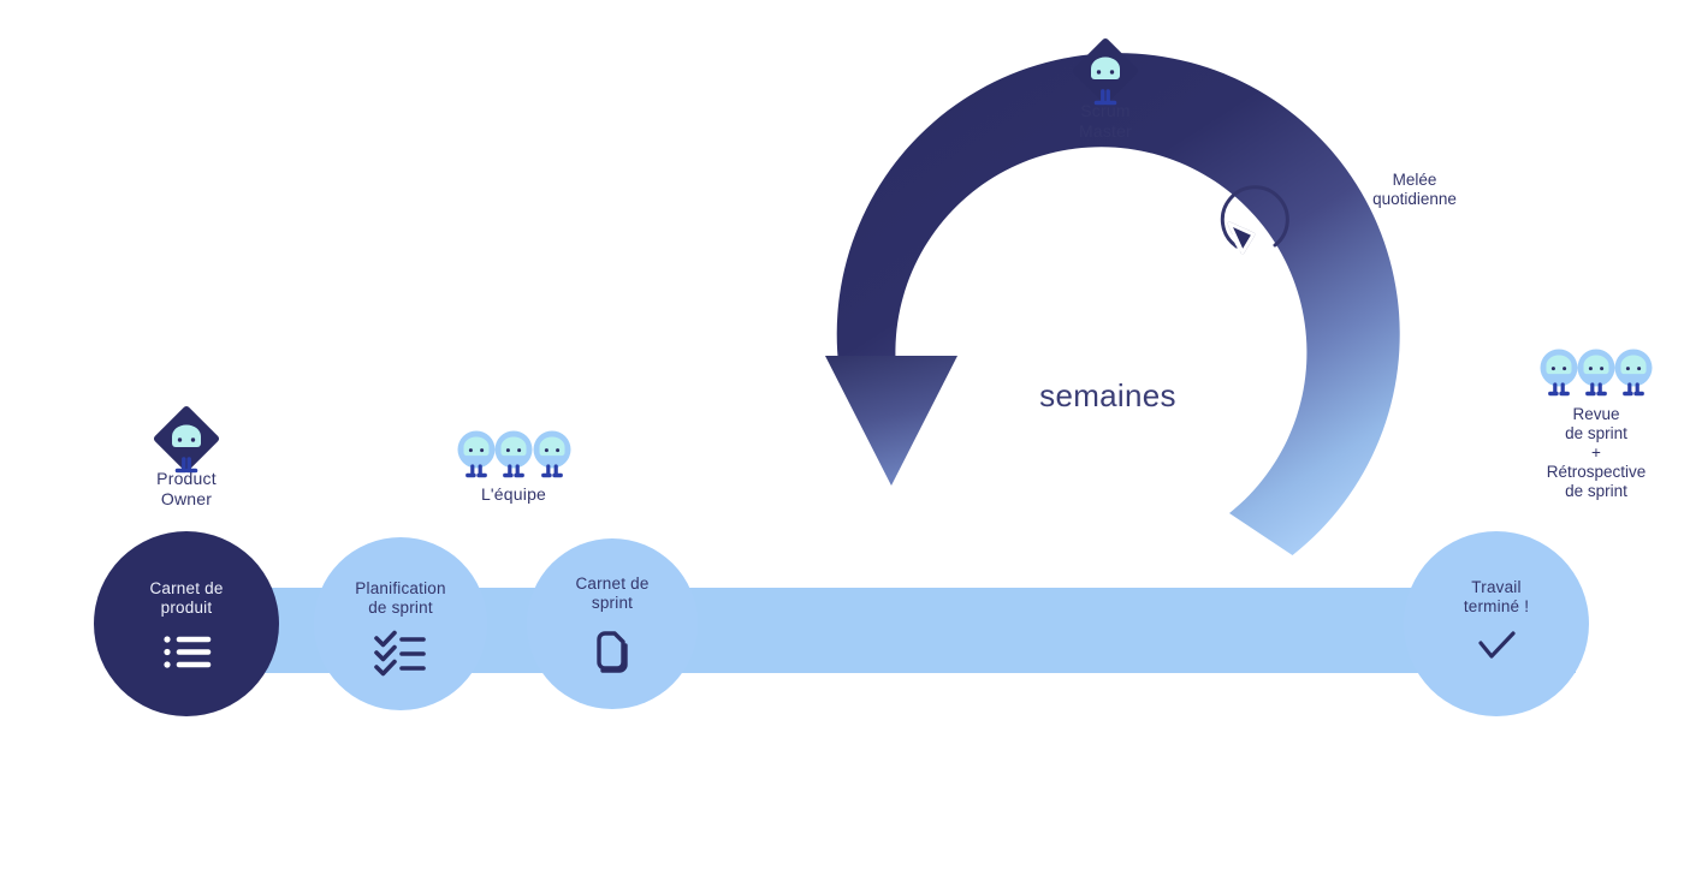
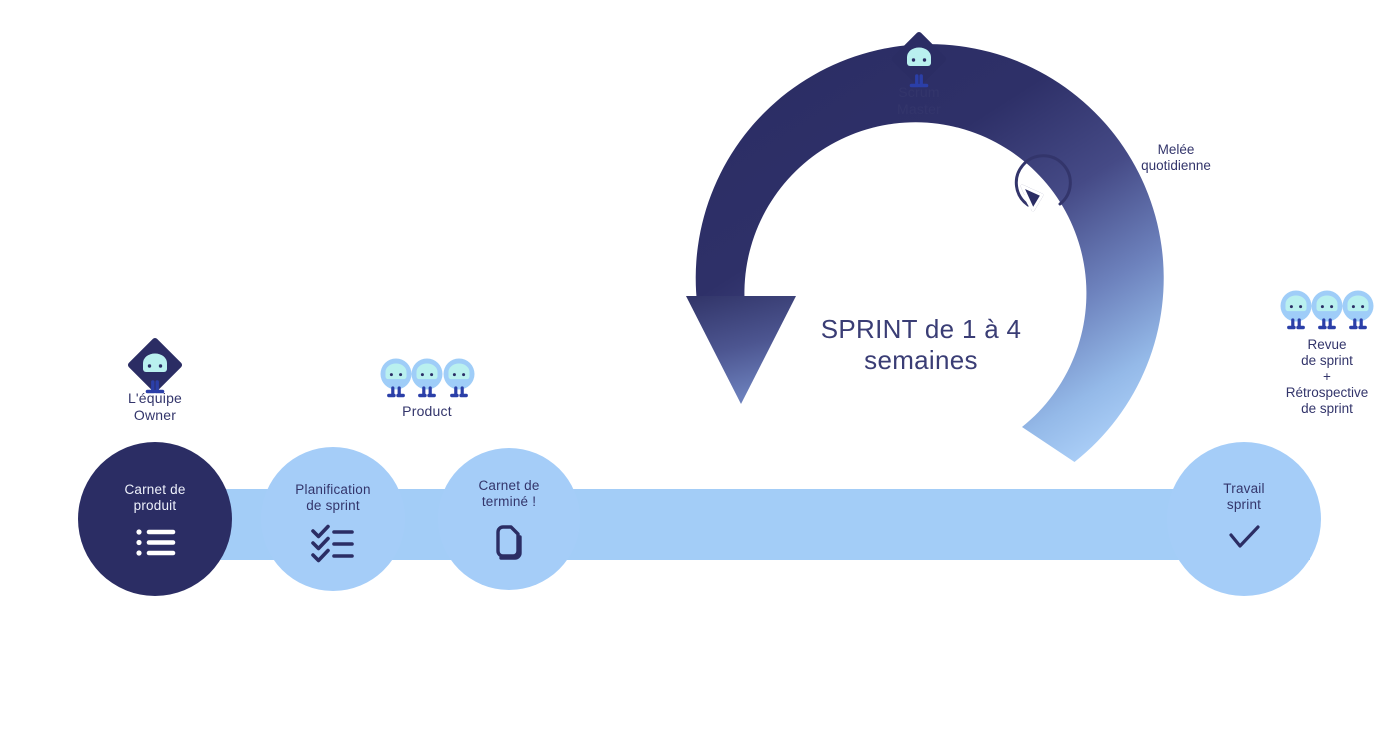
- Product
+ L'équipe
  Owner
  Scrum
- L'équipe
+ Product
  Carnet de
  produit
  Planification
  de sprint
  Carnet de
- sprint
+ terminé !
  Travail
- terminé !
+ sprint
+ SPRINT de 1 à 4
  semaines
  Melée
  quotidienne
  Revue
  de sprint
  +
  Rétrospective
  de sprint
